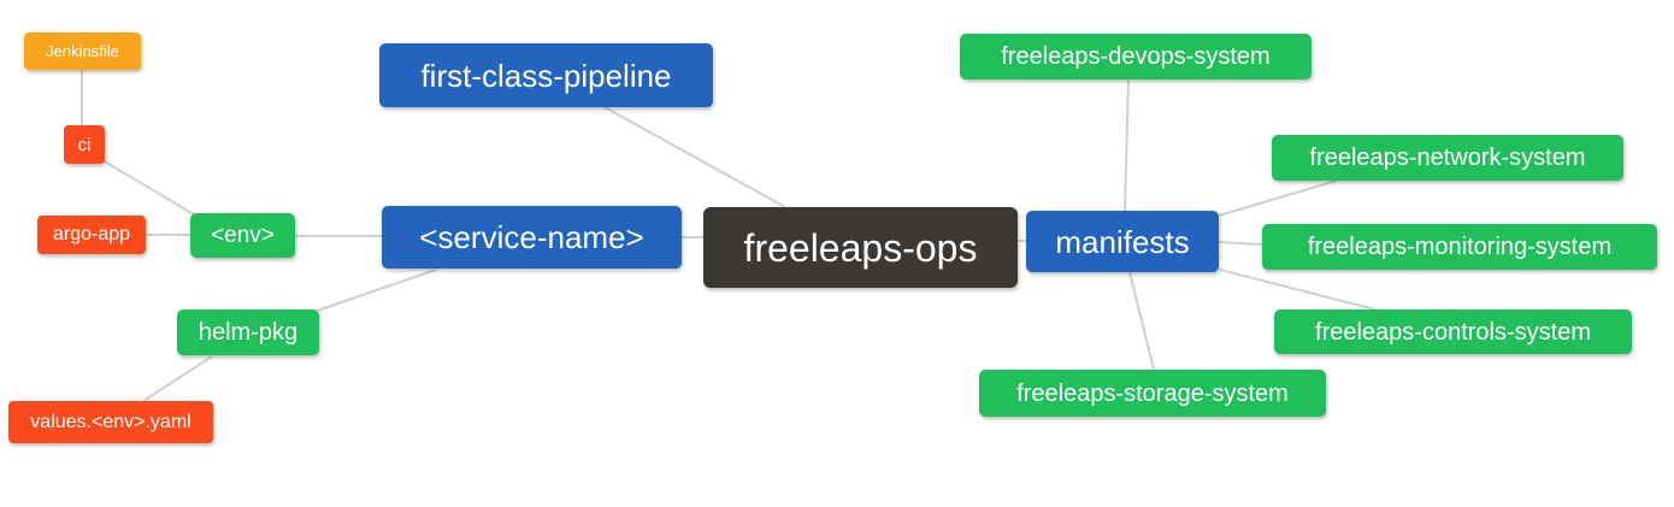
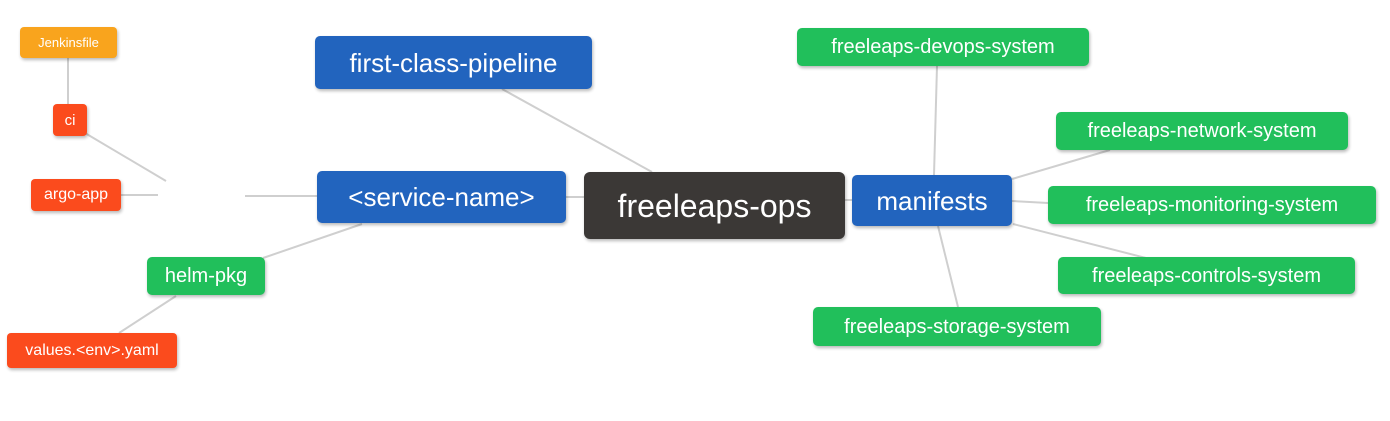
  Jenkinsfile
  ci
  argo-app
- <env>
  helm-pkg
  values.<env>.yaml
  first-class-pipeline
  <service-name>
  freeleaps-ops
  manifests
  freeleaps-devops-system
  freeleaps-network-system
  freeleaps-monitoring-system
  freeleaps-controls-system
  freeleaps-storage-system
